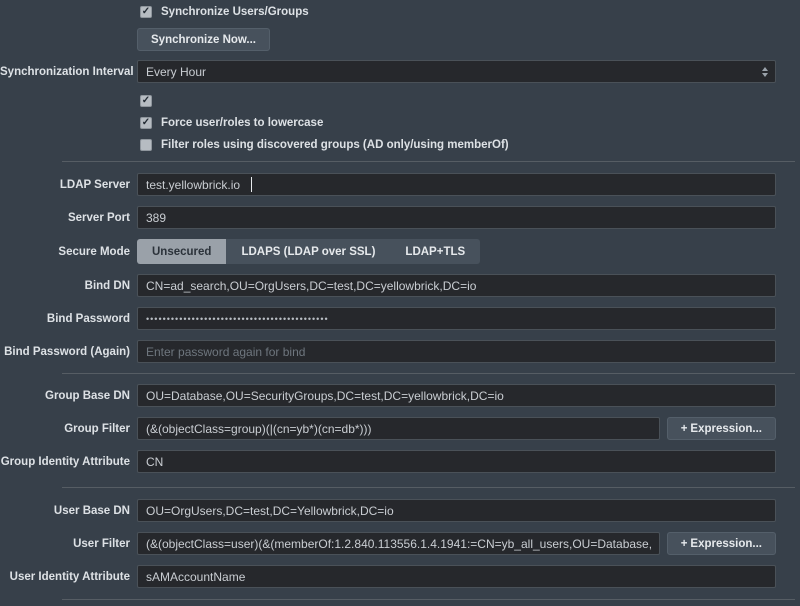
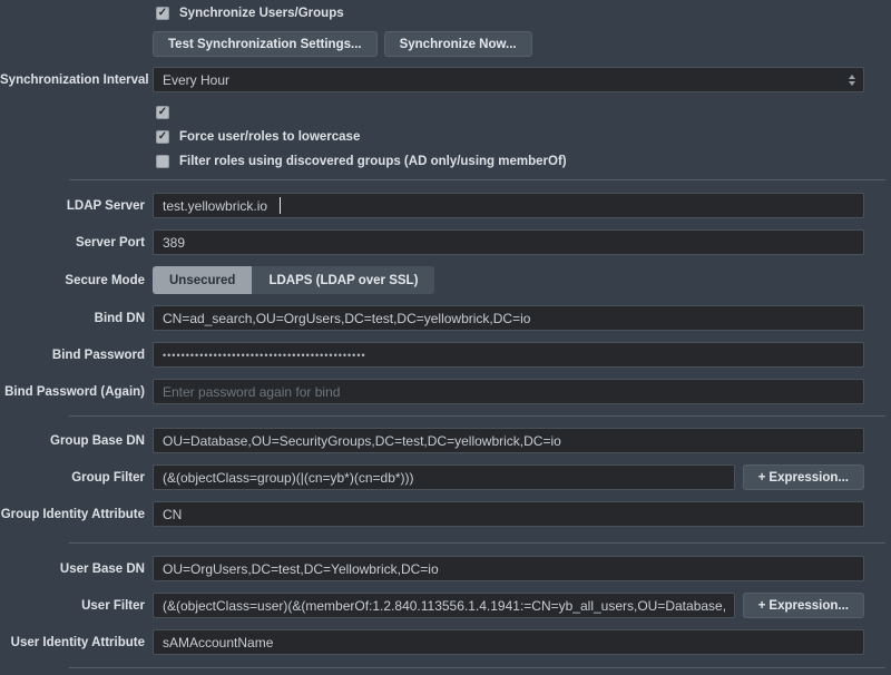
  ✓
  Synchronize Users/Groups
+ Test Synchronization Settings...
  Synchronize Now...
  Synchronization Interval
  Every Hour
  ✓
  ✓
  Force user/roles to lowercase
  Filter roles using discovered groups (AD only/using memberOf)
  LDAP Server
  test.yellowbrick.io
  Server Port
  389
  Secure Mode
  Unsecured
  LDAPS (LDAP over SSL)
- LDAP+TLS
  Bind DN
  CN=ad_search,OU=OrgUsers,DC=test,DC=yellowbrick,DC=io
  Bind Password
  ••••••••••••••••••••••••••••••••••••••••••••
  Bind Password (Again)
  Enter password again for bind
  Group Base DN
  OU=Database,OU=SecurityGroups,DC=test,DC=yellowbrick,DC=io
  Group Filter
  (&(objectClass=group)(|(cn=yb*)(cn=db*)))
  + Expression...
  Group Identity Attribute
  CN
  User Base DN
  OU=OrgUsers,DC=test,DC=Yellowbrick,DC=io
  User Filter
  (&(objectClass=user)(&(memberOf:1.2.840.113556.1.4.1941:=CN=yb_all_users,OU=Database,
  + Expression...
  User Identity Attribute
  sAMAccountName
